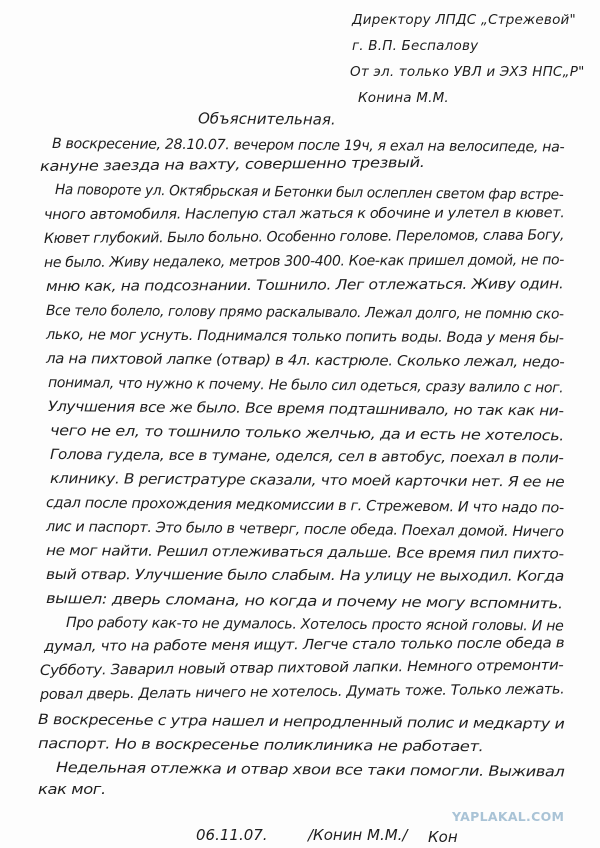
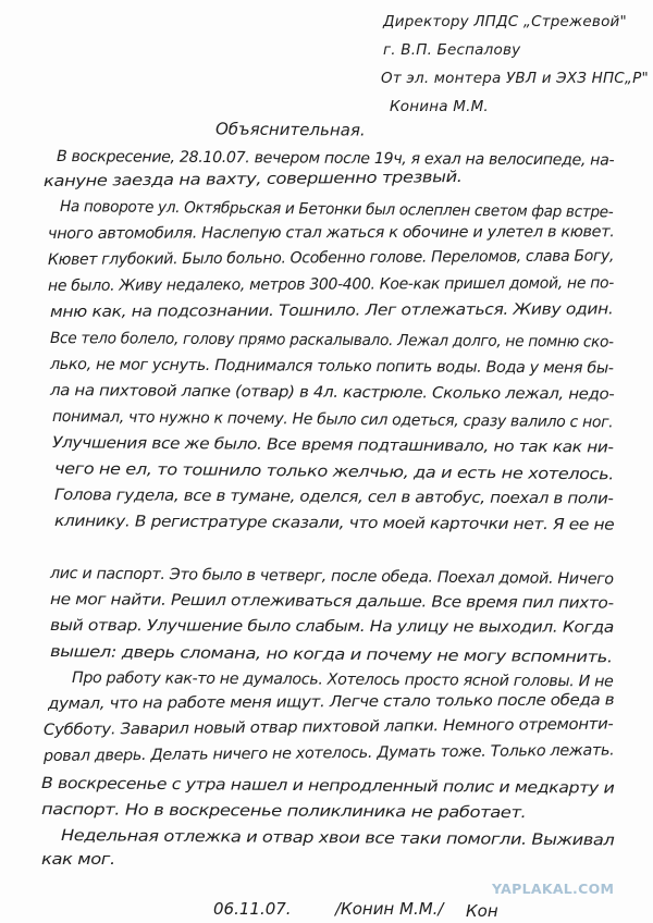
  Директору ЛПДС „Стрежевой"
  г. В.П. Беспалову
- От эл. только УВЛ и ЭХЗ НПС„Р"
+ От эл. монтера УВЛ и ЭХЗ НПС„Р"
  Конина М.М.
  Объяснительная.
  В воскресение, 28.10.07. вечером после 19ч, я ехал на велосипеде, на-
  кануне заезда на вахту, совершенно трезвый.
  На повороте ул. Октябрьская и Бетонки был ослеплен светом фар встре-
  чного автомобиля. Наслепую стал жаться к обочине и улетел в кювет.
  Кювет глубокий. Было больно. Особенно голове. Переломов, слава Богу,
  не было. Живу недалеко, метров 300-400. Кое-как пришел домой, не по-
  мню как, на подсознании. Тошнило. Лег отлежаться. Живу один.
  Все тело болело, голову прямо раскалывало. Лежал долго, не помню ско-
  лько, не мог уснуть. Поднимался только попить воды. Вода у меня бы-
  ла на пихтовой лапке (отвар) в 4л. кастрюле. Сколько лежал, недо-
  понимал, что нужно к почему. Не было сил одеться, сразу валило с ног.
  Улучшения все же было. Все время подташнивало, но так как ни-
  чего не ел, то тошнило только желчью, да и есть не хотелось.
  Голова гудела, все в тумане, оделся, сел в автобус, поехал в поли-
  клинику. В регистратуре сказали, что моей карточки нет. Я ее не
- сдал после прохождения медкомиссии в г. Стрежевом. И что надо по-
  лис и паспорт. Это было в четверг, после обеда. Поехал домой. Ничего
  не мог найти. Решил отлеживаться дальше. Все время пил пихто-
  вый отвар. Улучшение было слабым. На улицу не выходил. Когда
  вышел: дверь сломана, но когда и почему не могу вспомнить.
  Про работу как-то не думалось. Хотелось просто ясной головы. И не
  думал, что на работе меня ищут. Легче стало только после обеда в
  Субботу. Заварил новый отвар пихтовой лапки. Немного отремонти-
  ровал дверь. Делать ничего не хотелось. Думать тоже. Только лежать.
  В воскресенье с утра нашел и непродленный полис и медкарту и
  паспорт. Но в воскресенье поликлиника не работает.
  Недельная отлежка и отвар хвои все таки помогли. Выживал
  как мог.
  YAPLAKAL.COM
  06.11.07.
  /Конин М.М./
  Кон
